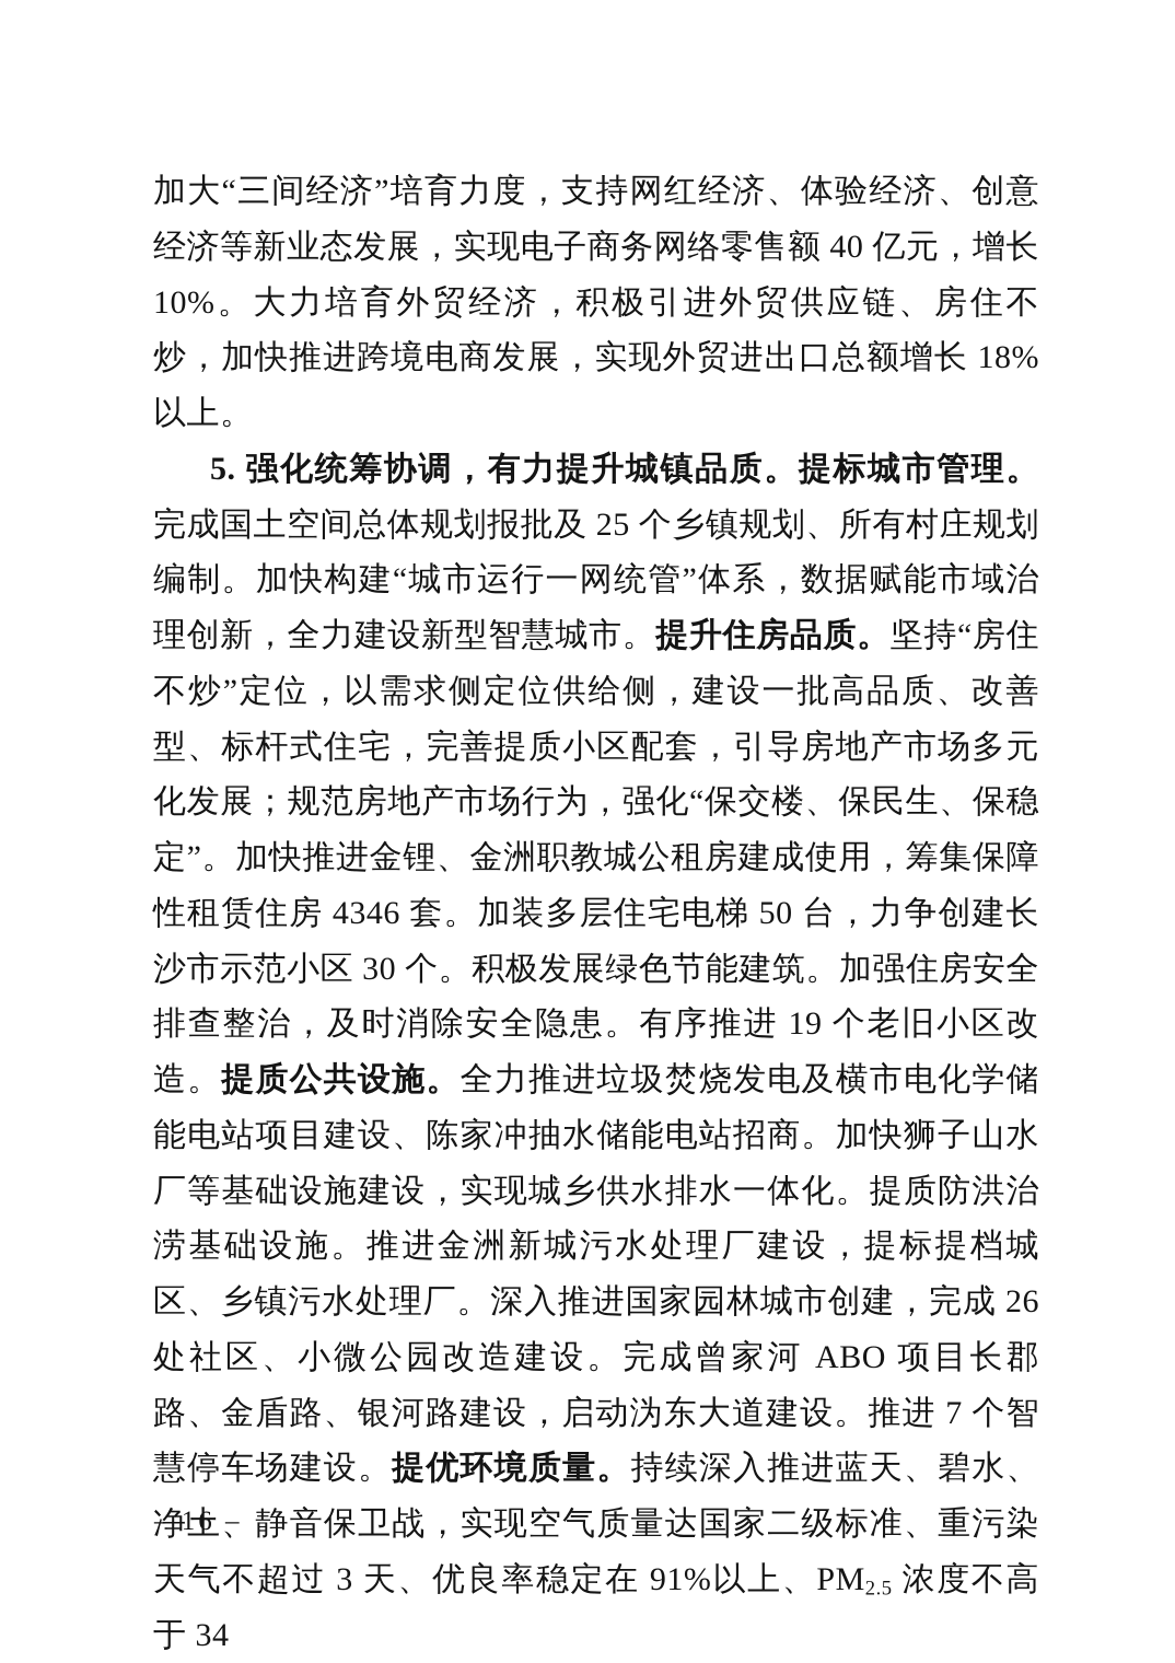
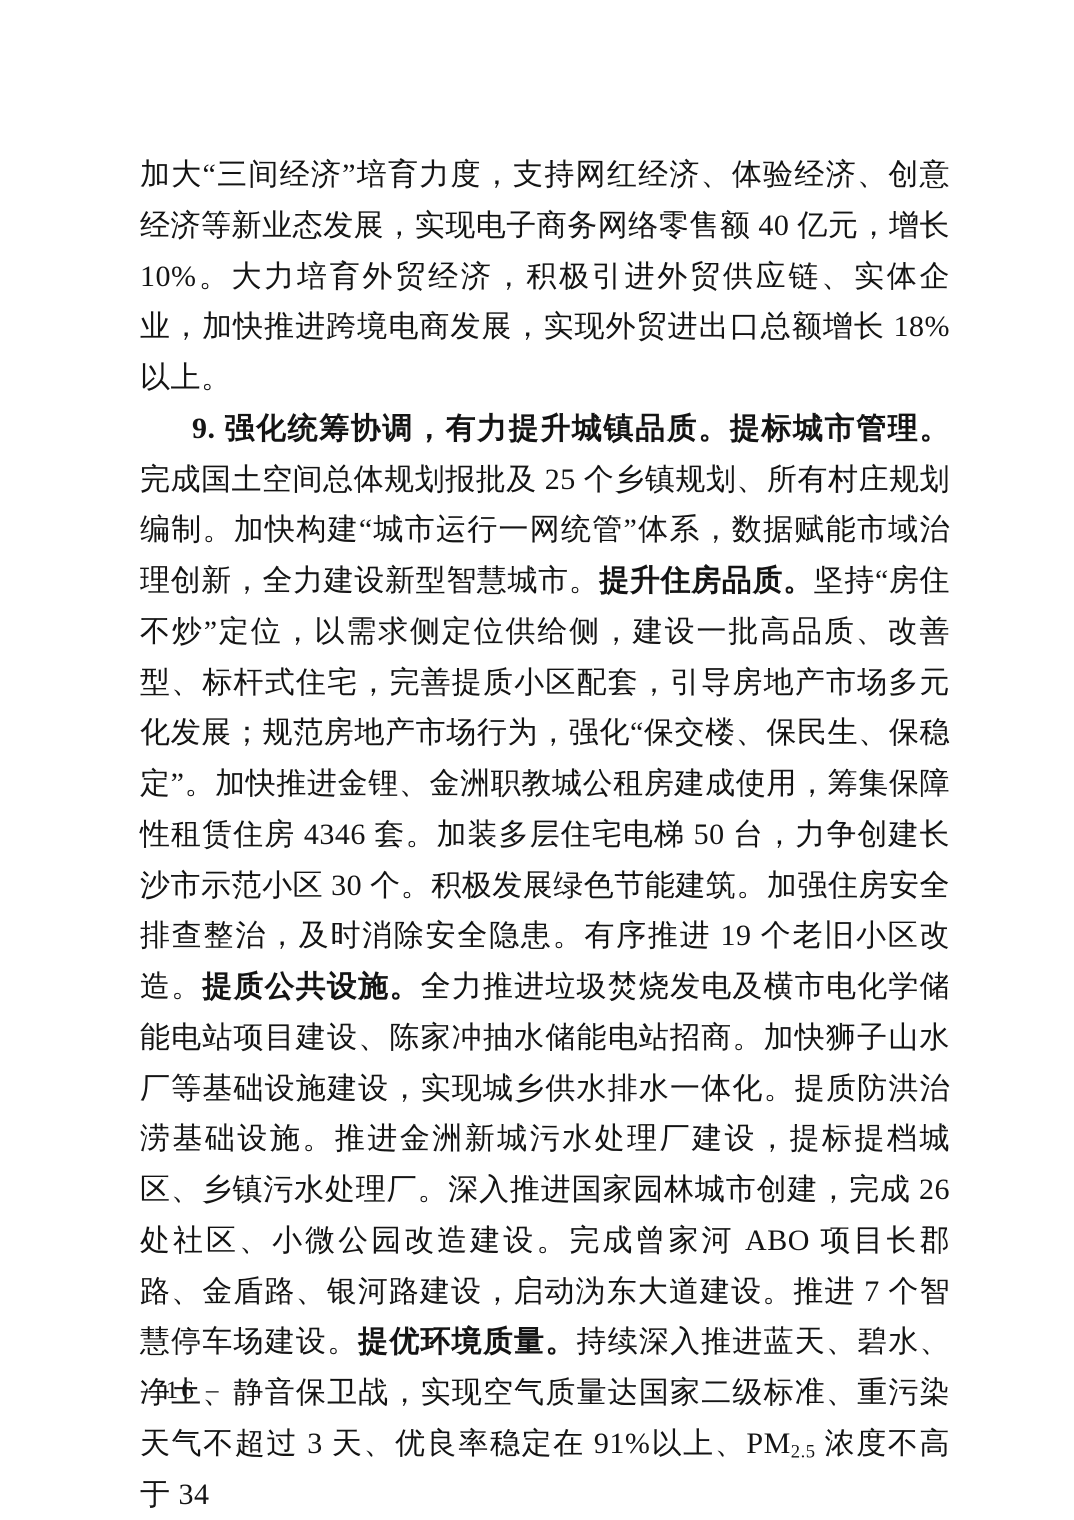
- 加大“三间经济”培育力度，支持网红经济、体验经济、创意经济等新业态发展，实现电子商务网络零售额 40 亿元，增长 10%。大力培育外贸经济，积极引进外贸供应链、房住不炒，加快推进跨境电商发展，实现外贸进出口总额增长 18%以上。
+ 加大“三间经济”培育力度，支持网红经济、体验经济、创意经济等新业态发展，实现电子商务网络零售额 40 亿元，增长 10%。大力培育外贸经济，积极引进外贸供应链、实体企业，加快推进跨境电商发展，实现外贸进出口总额增长 18%以上。
- 5. 强化统筹协调，有力提升城镇品质。提标城市管理。完成国土空间总体规划报批及 25 个乡镇规划、所有村庄规划编制。加快构建“城市运行一网统管”体系，数据赋能市域治理创新，全力建设新型智慧城市。提升住房品质。坚持“房住不炒”定位，以需求侧定位供给侧，建设一批高品质、改善型、标杆式住宅，完善提质小区配套，引导房地产市场多元化发展；规范房地产市场行为，强化“保交楼、保民生、保稳定”。加快推进金锂、金洲职教城公租房建成使用，筹集保障性租赁住房 4346 套。加装多层住宅电梯 50 台，力争创建长沙市示范小区 30 个。积极发展绿色节能建筑。加强住房安全排查整治，及时消除安全隐患。有序推进 19 个老旧小区改造。提质公共设施。全力推进垃圾焚烧发电及横市电化学储能电站项目建设、陈家冲抽水储能电站招商。加快狮子山水厂等基础设施建设，实现城乡供水排水一体化。提质防洪治涝基础设施。推进金洲新城污水处理厂建设，提标提档城区、乡镇污水处理厂。深入推进国家园林城市创建，完成 26 处社区、小微公园改造建设。完成曾家河 ABO 项目长郡路、金盾路、银河路建设，启动沩东大道建设。推进 7 个智慧停车场建设。提优环境质量。持续深入推进蓝天、碧水、净土、静音保卫战，实现空气质量达国家二级标准、重污染天气不超过 3 天、优良率稳定在 91%以上、PM2.5 浓度不高于 34
+ 9. 强化统筹协调，有力提升城镇品质。提标城市管理。完成国土空间总体规划报批及 25 个乡镇规划、所有村庄规划编制。加快构建“城市运行一网统管”体系，数据赋能市域治理创新，全力建设新型智慧城市。提升住房品质。坚持“房住不炒”定位，以需求侧定位供给侧，建设一批高品质、改善型、标杆式住宅，完善提质小区配套，引导房地产市场多元化发展；规范房地产市场行为，强化“保交楼、保民生、保稳定”。加快推进金锂、金洲职教城公租房建成使用，筹集保障性租赁住房 4346 套。加装多层住宅电梯 50 台，力争创建长沙市示范小区 30 个。积极发展绿色节能建筑。加强住房安全排查整治，及时消除安全隐患。有序推进 19 个老旧小区改造。提质公共设施。全力推进垃圾焚烧发电及横市电化学储能电站项目建设、陈家冲抽水储能电站招商。加快狮子山水厂等基础设施建设，实现城乡供水排水一体化。提质防洪治涝基础设施。推进金洲新城污水处理厂建设，提标提档城区、乡镇污水处理厂。深入推进国家园林城市创建，完成 26 处社区、小微公园改造建设。完成曾家河 ABO 项目长郡路、金盾路、银河路建设，启动沩东大道建设。推进 7 个智慧停车场建设。提优环境质量。持续深入推进蓝天、碧水、净土、静音保卫战，实现空气质量达国家二级标准、重污染天气不超过 3 天、优良率稳定在 91%以上、PM2.5 浓度不高于 34
  – 16 –
